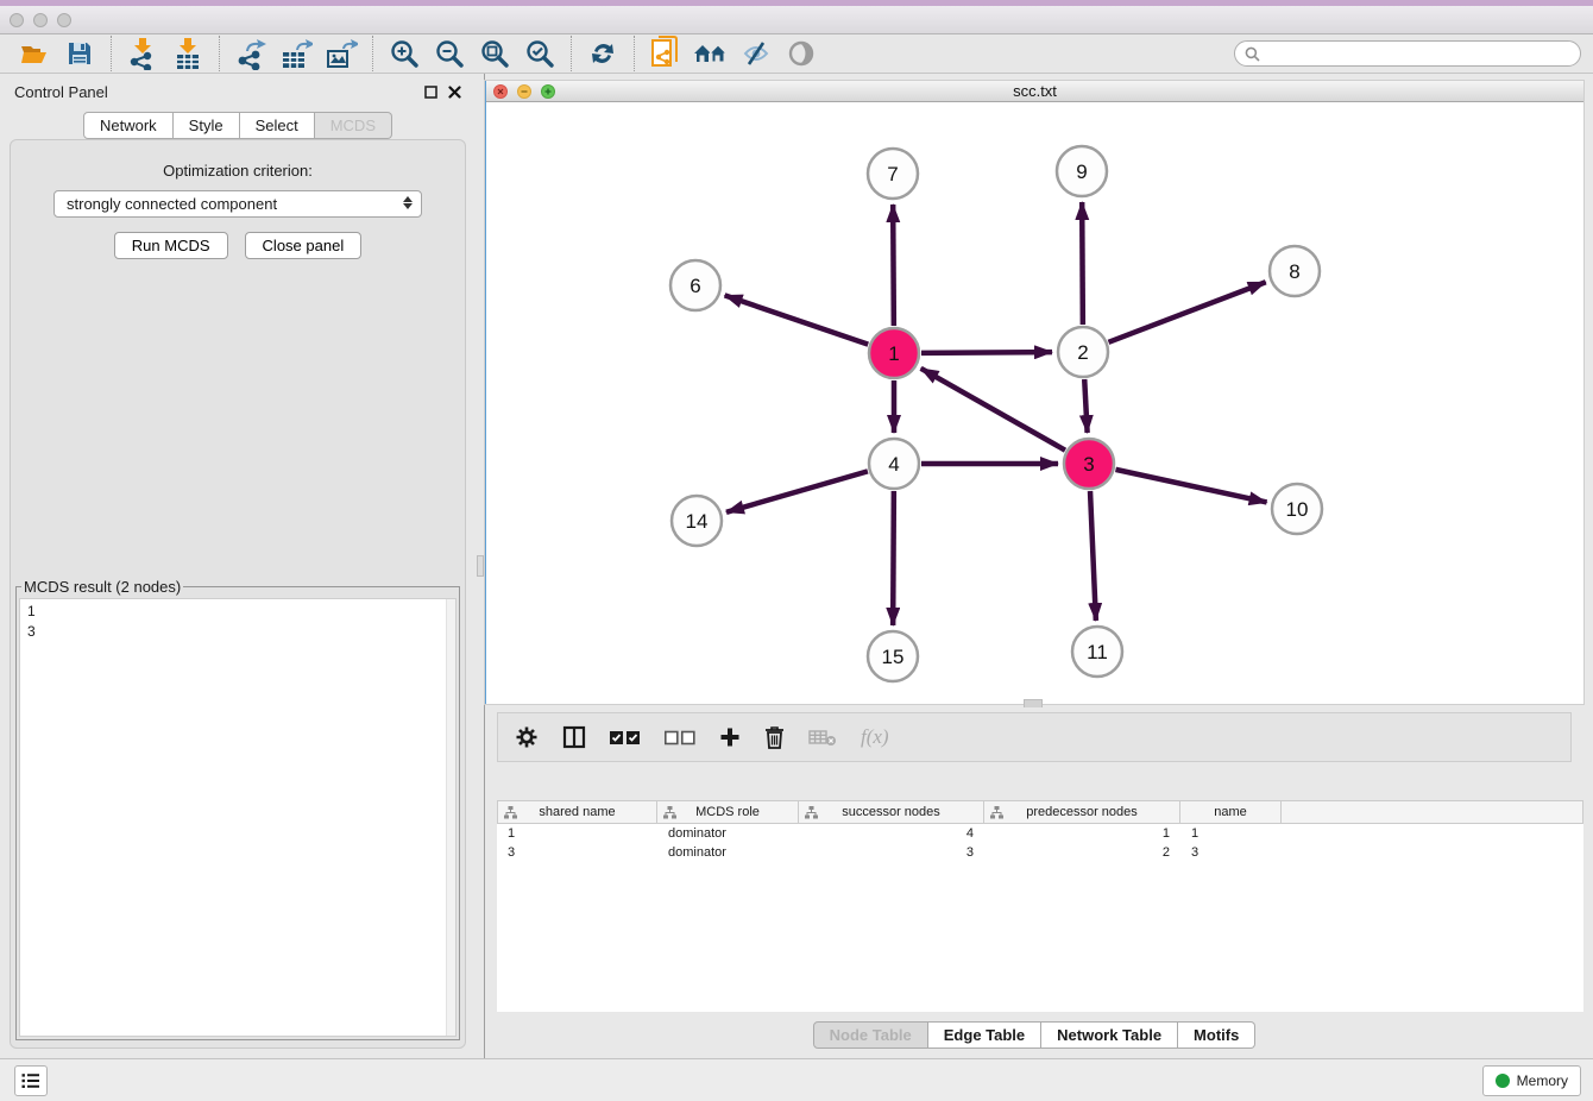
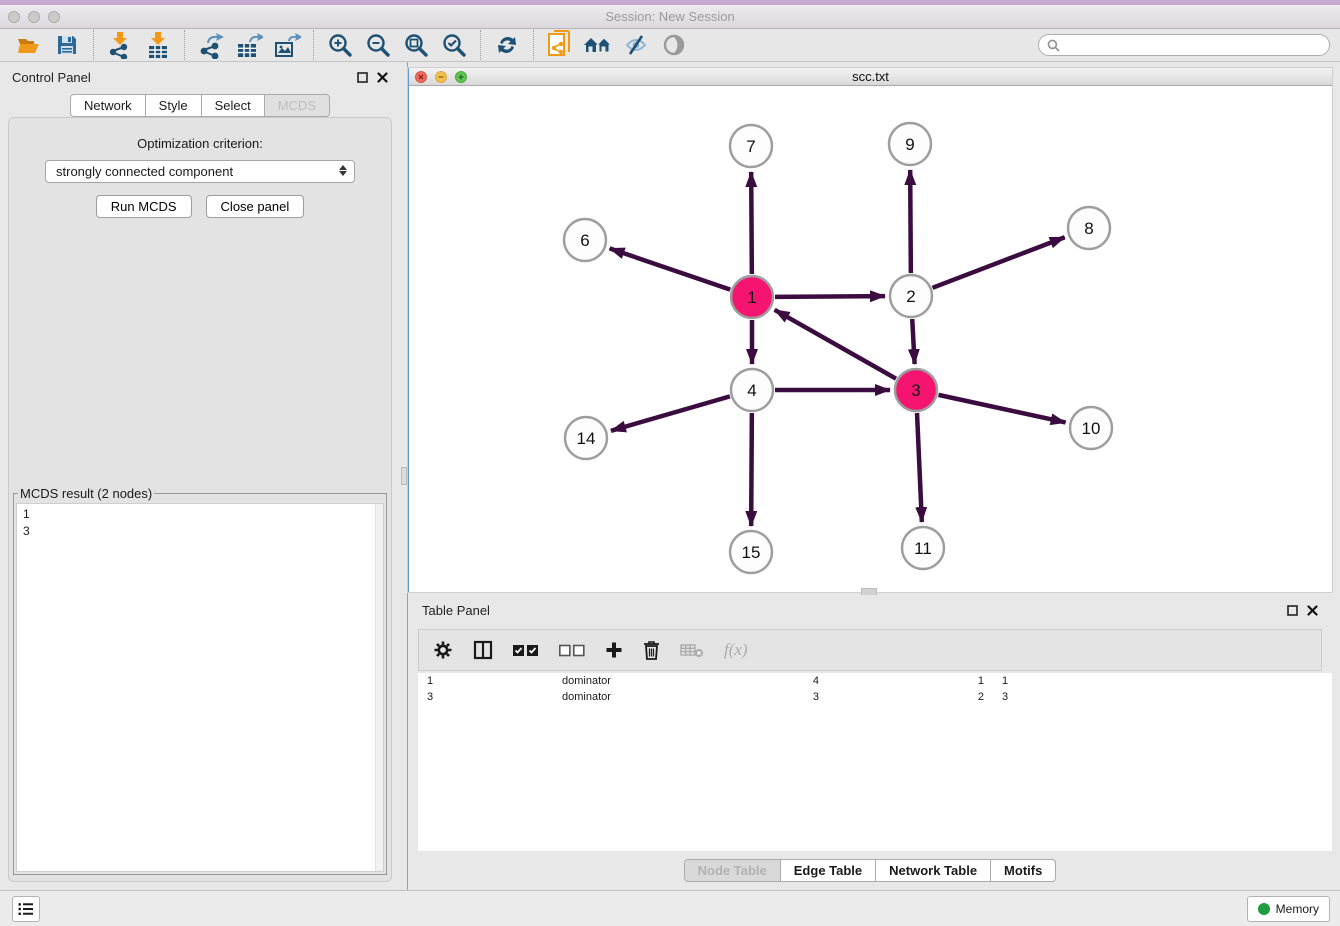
+ Session: New Session
  Control Panel
  Network
  Style
  Select
  MCDS
  Optimization criterion:
  strongly connected component
  Run MCDS
  Close panel
  MCDS result (2 nodes)
  1
  3
  scc.txt
  1
  2
  3
  4
  6
  7
  8
  9
  10
  11
  14
  15
+ Table Panel
  f(x)
- shared name
- MCDS role
- successor nodes
- predecessor nodes
- name
  1
  dominator
  4
  1
  1
  3
  dominator
  3
  2
  3
  Node Table
  Edge Table
  Network Table
  Motifs
  Memory
